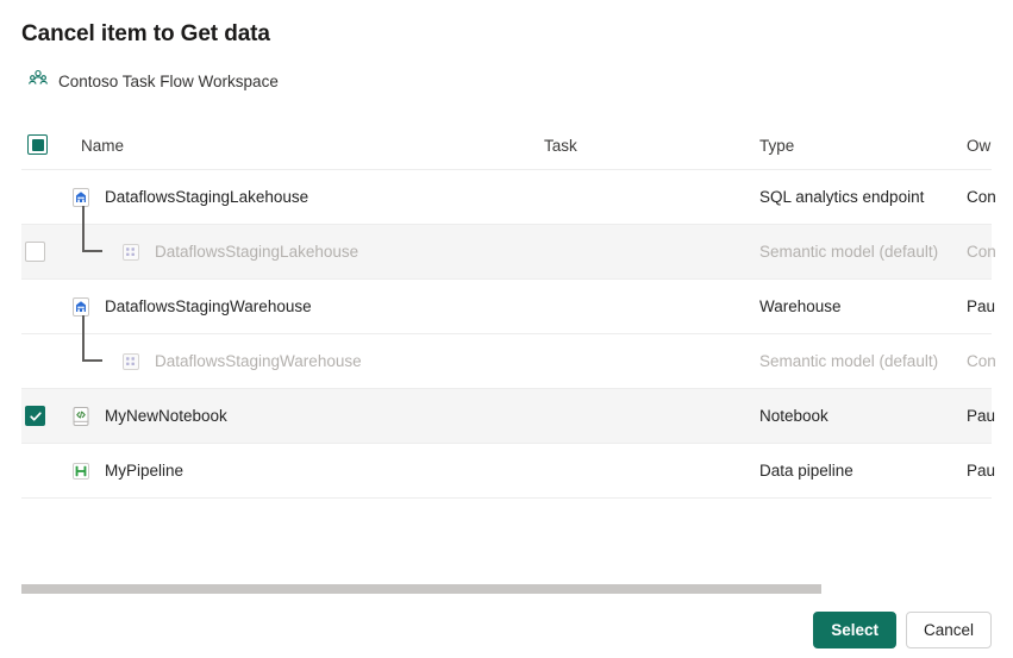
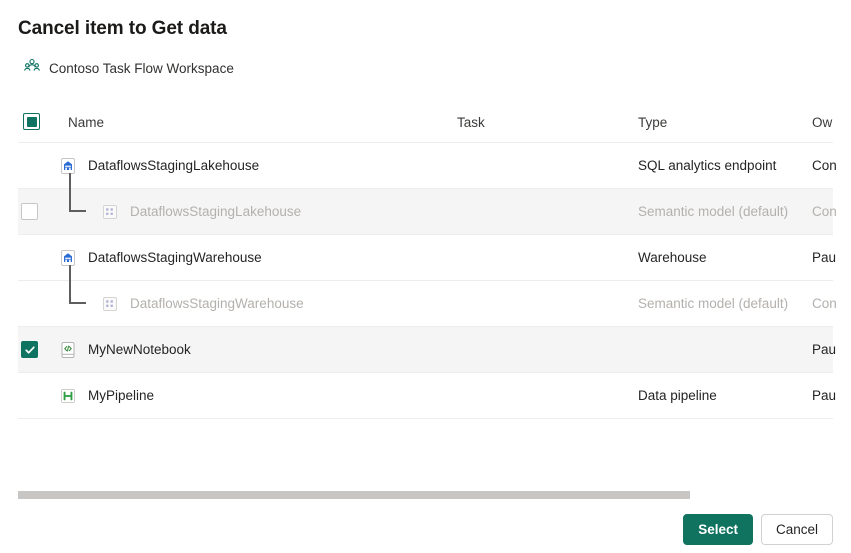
  Cancel item to Get data
  Contoso Task Flow Workspace
  Name
  Task
  Type
  Ow
  DataflowsStagingLakehouse
  SQL analytics endpoint
  Con
  DataflowsStagingLakehouse
  Semantic model (default)
  Con
  DataflowsStagingWarehouse
  Warehouse
  Pau
  DataflowsStagingWarehouse
  Semantic model (default)
  Con
  MyNewNotebook
- Notebook
  Pau
  MyPipeline
  Data pipeline
  Pau
  Select
  Cancel
